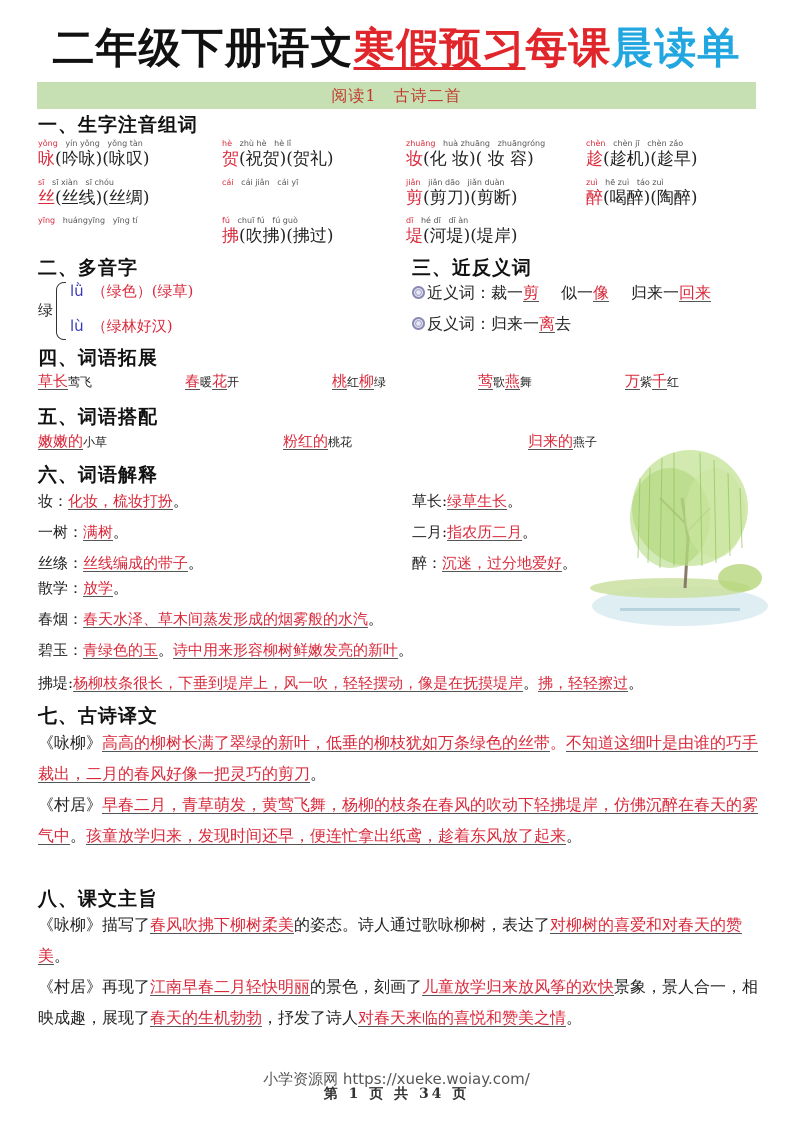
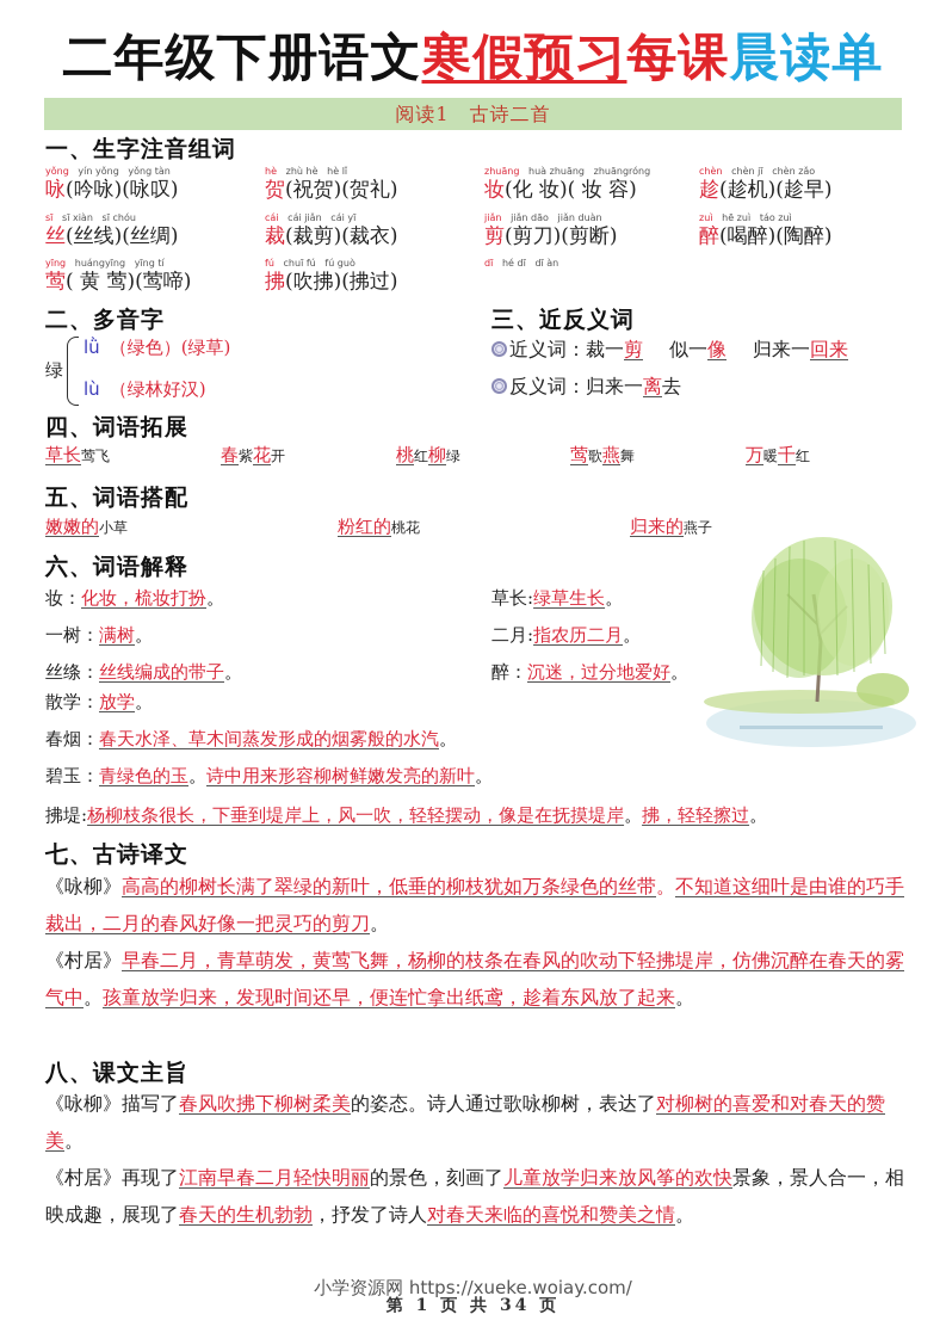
  二年级下册语文寒假预习每课晨读单
  阅读1 古诗二首
  一、生字注音组词
  yǒng yín yǒng yǒng tàn
  咏(吟咏)(咏叹)
  hè zhù hè hè lǐ
  贺(祝贺)(贺礼)
  zhuāng huà zhuāng zhuāngróng
  妆(化 妆)( 妆 容)
  chèn chèn jī chèn zǎo
  趁(趁机)(趁早)
  sī sī xiàn sī chóu
  丝(丝线)(丝绸)
  cái cái jiǎn cái yī
+ 裁(裁剪)(裁衣)
  jiǎn jiǎn dāo jiǎn duàn
  剪(剪刀)(剪断)
  zuì hē zuì táo zuì
  醉(喝醉)(陶醉)
  yīng huángyīng yīng tí
+ 莺( 黄 莺)(莺啼)
  fú chuī fú fú guò
  拂(吹拂)(拂过)
  dī hé dī dī àn
- 堤(河堤)(堤岸)
  二、多音字
  绿
  lǜ （绿色）(绿草)
  lù （绿林好汉)
  三、近反义词
  近义词：裁一剪 似一像 归来一回来
  反义词：归来一离去
  四、词语拓展
  草长莺飞
- 春暖花开
+ 春紫花开
  桃红柳绿
  莺歌燕舞
- 万紫千红
+ 万暖千红
  五、词语搭配
  嫩嫩的小草
  粉红的桃花
  归来的燕子
  六、词语解释
  妆：化妆，梳妆打扮。
  草长:绿草生长。
  一树：满树。
  二月:指农历二月。
  丝绦：丝线编成的带子。
  醉：沉迷，过分地爱好。
  散学：放学。
  春烟：春天水泽、草木间蒸发形成的烟雾般的水汽。
  碧玉：青绿色的玉。诗中用来形容柳树鲜嫩发亮的新叶。
  拂堤:杨柳枝条很长，下垂到堤岸上，风一吹，轻轻摆动，像是在抚摸堤岸。拂，轻轻擦过。
  七、古诗译文
  《咏柳》高高的柳树长满了翠绿的新叶，低垂的柳枝犹如万条绿色的丝带。不知道这细叶是由谁的巧手裁出，二月的春风好像一把灵巧的剪刀。
  《村居》早春二月，青草萌发，黄莺飞舞，杨柳的枝条在春风的吹动下轻拂堤岸，仿佛沉醉在春天的雾气中。孩童放学归来，发现时间还早，便连忙拿出纸鸢，趁着东风放了起来。
  八、课文主旨
  《咏柳》描写了春风吹拂下柳树柔美的姿态。诗人通过歌咏柳树，表达了对柳树的喜爱和对春天的赞美。
  《村居》再现了江南早春二月轻快明丽的景色，刻画了儿童放学归来放风筝的欢快景象，景人合一，相映成趣，展现了春天的生机勃勃，抒发了诗人对春天来临的喜悦和赞美之情。
  小学资源网 https://xueke.woiay.com/
  第 1 页 共 34 页
